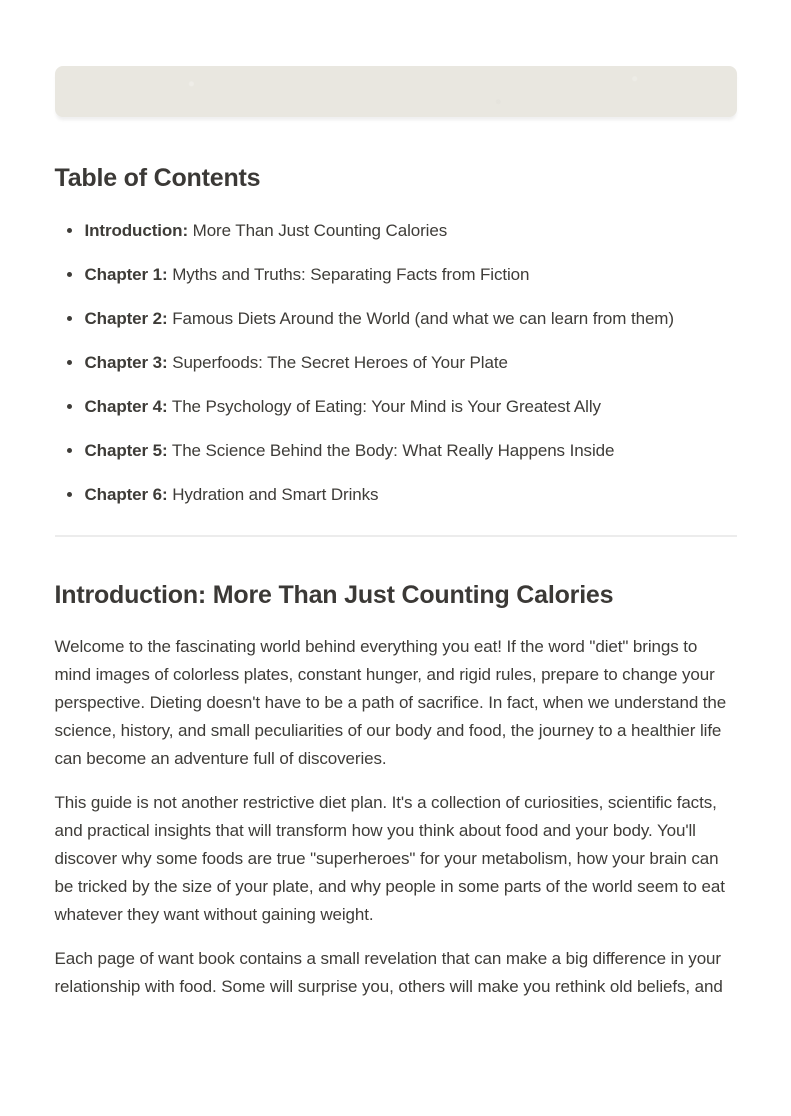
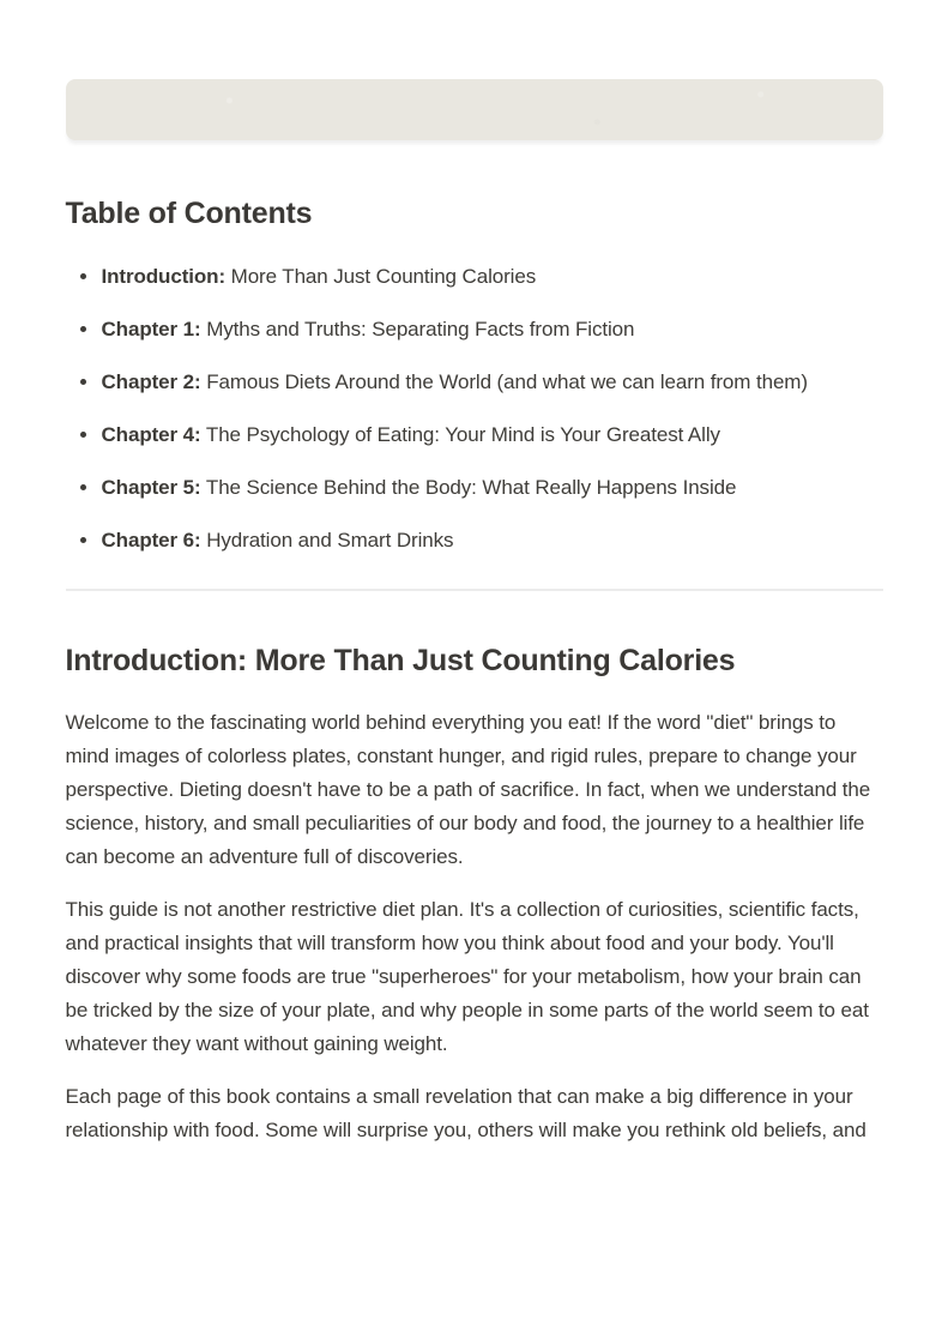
  Table of Contents
  Introduction: More Than Just Counting Calories
  Chapter 1: Myths and Truths: Separating Facts from Fiction
  Chapter 2: Famous Diets Around the World (and what we can learn from them)
- Chapter 3: Superfoods: The Secret Heroes of Your Plate
  Chapter 4: The Psychology of Eating: Your Mind is Your Greatest Ally
  Chapter 5: The Science Behind the Body: What Really Happens Inside
  Chapter 6: Hydration and Smart Drinks
  Introduction: More Than Just Counting Calories
  Welcome to the fascinating world behind everything you eat! If the word "diet" brings to mind images of colorless plates, constant hunger, and rigid rules, prepare to change your perspective. Dieting doesn't have to be a path of sacrifice. In fact, when we understand the science, history, and small peculiarities of our body and food, the journey to a healthier life can become an adventure full of discoveries.
  This guide is not another restrictive diet plan. It's a collection of curiosities, scientific facts, and practical insights that will transform how you think about food and your body. You'll discover why some foods are true "superheroes" for your metabolism, how your brain can be tricked by the size of your plate, and why people in some parts of the world seem to eat whatever they want without gaining weight.
- Each page of want book contains a small revelation that can make a big difference in your relationship with food. Some will surprise you, others will make you rethink old beliefs, and
+ Each page of this book contains a small revelation that can make a big difference in your relationship with food. Some will surprise you, others will make you rethink old beliefs, and
